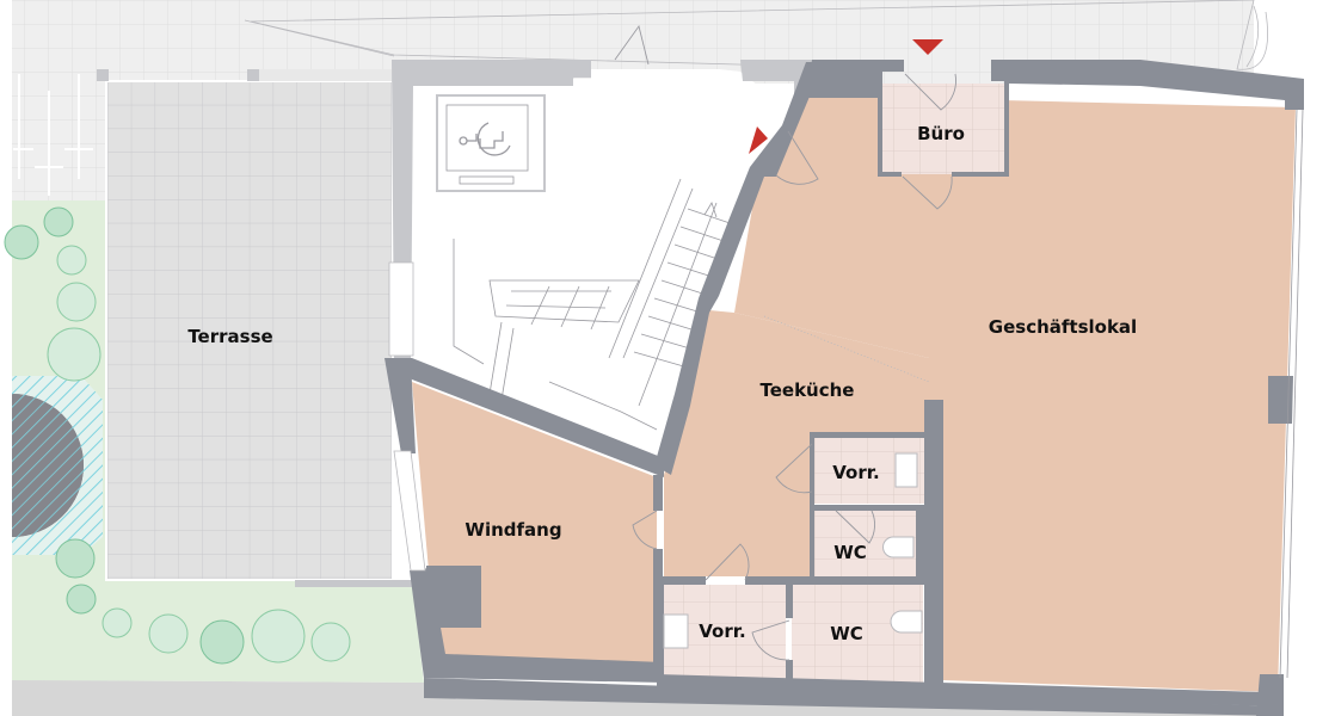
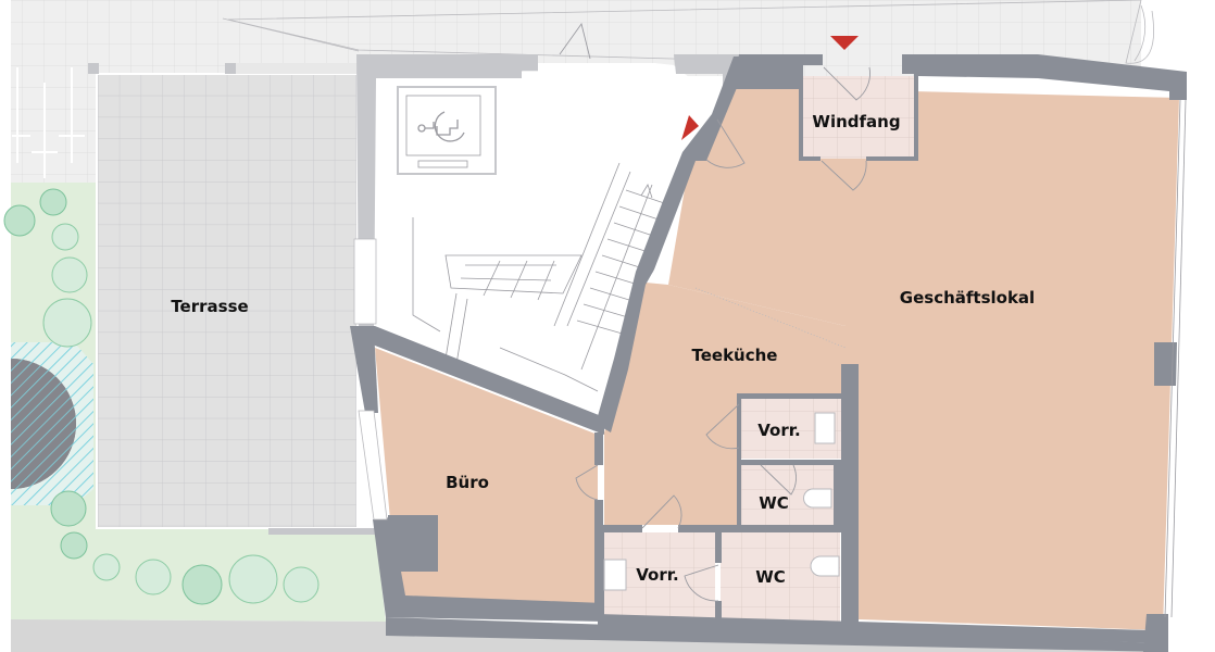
  Geschäftslokal
- Büro
+ Windfang
  Teeküche
  Vorr.
  WC
  Vorr.
  WC
- Windfang
+ Büro
  Terrasse
